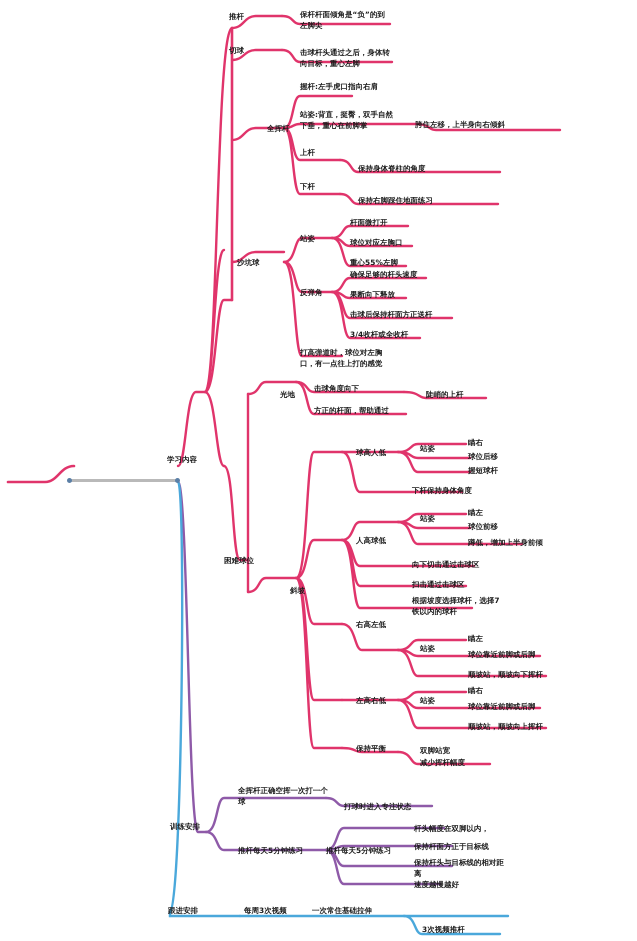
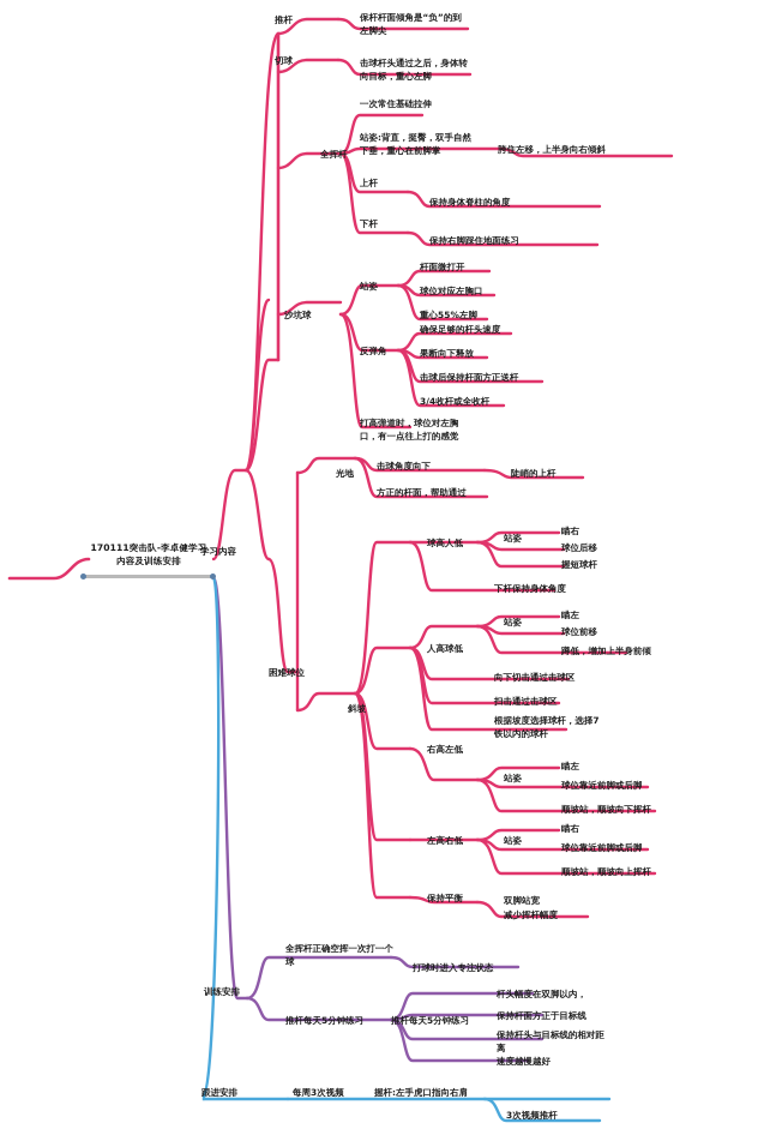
+ 170111突击队-李卓健学习
+ 内容及训练安排
  学习内容
  困难球位
  训练安排
  跟进安排
  推杆
  保杆杆面倾角是“负”的到
  左脚尖
  切球
  击球杆头通过之后，身体转
  向目标，重心左脚
  全挥杆
- 握杆:左手虎口指向右肩
+ 一次常住基础拉伸
  站姿:背直，挺臀，双手自然
  下垂，重心在前脚掌
  胯住左移，上半身向右倾斜
  上杆
  保持身体脊柱的角度
  下杆
  保持右脚踩住地面练习
  沙坑球
  站姿
  杆面微打开
  球位对应左胸口
  重心55%左脚
  反弹角
  确保足够的杆头速度
  果断向下释放
  击球后保持杆面方正送杆
  3/4收杆或全收杆
  打高弹道时，球位对左胸
  口，有一点往上打的感觉
  光地
  击球角度向下
  陡峭的上杆
  方正的杆面，帮助通过
  斜坡
  球高人低
  站姿
  瞄右
  球位后移
  握短球杆
  下杆保持身体角度
  人高球低
  站姿
  瞄左
  球位前移
  蹲低，增加上半身前倾
  向下切击通过击球区
  扫击通过击球区
  根据坡度选择球杆，选择7
  铁以内的球杆
  右高左低
  站姿
  瞄左
  球位靠近前脚或后脚
  顺坡站，顺坡向下挥杆
  左高右低
  站姿
  瞄右
  球位靠近前脚或后脚
  顺坡站，顺坡向上挥杆
  保持平衡
  双脚站宽
  减少挥杆幅度
  全挥杆正确空挥一次打一个
  球
  打球时进入专注状态
  推杆每天5分钟练习
  推杆每天5分钟练习
  杆头幅度在双脚以内，
  保持杆面方正于目标线
  保持杆头与目标线的相对距
  离
  速度越慢越好
  每周3次视频
- 一次常住基础拉伸
+ 握杆:左手虎口指向右肩
  3次视频推杆
